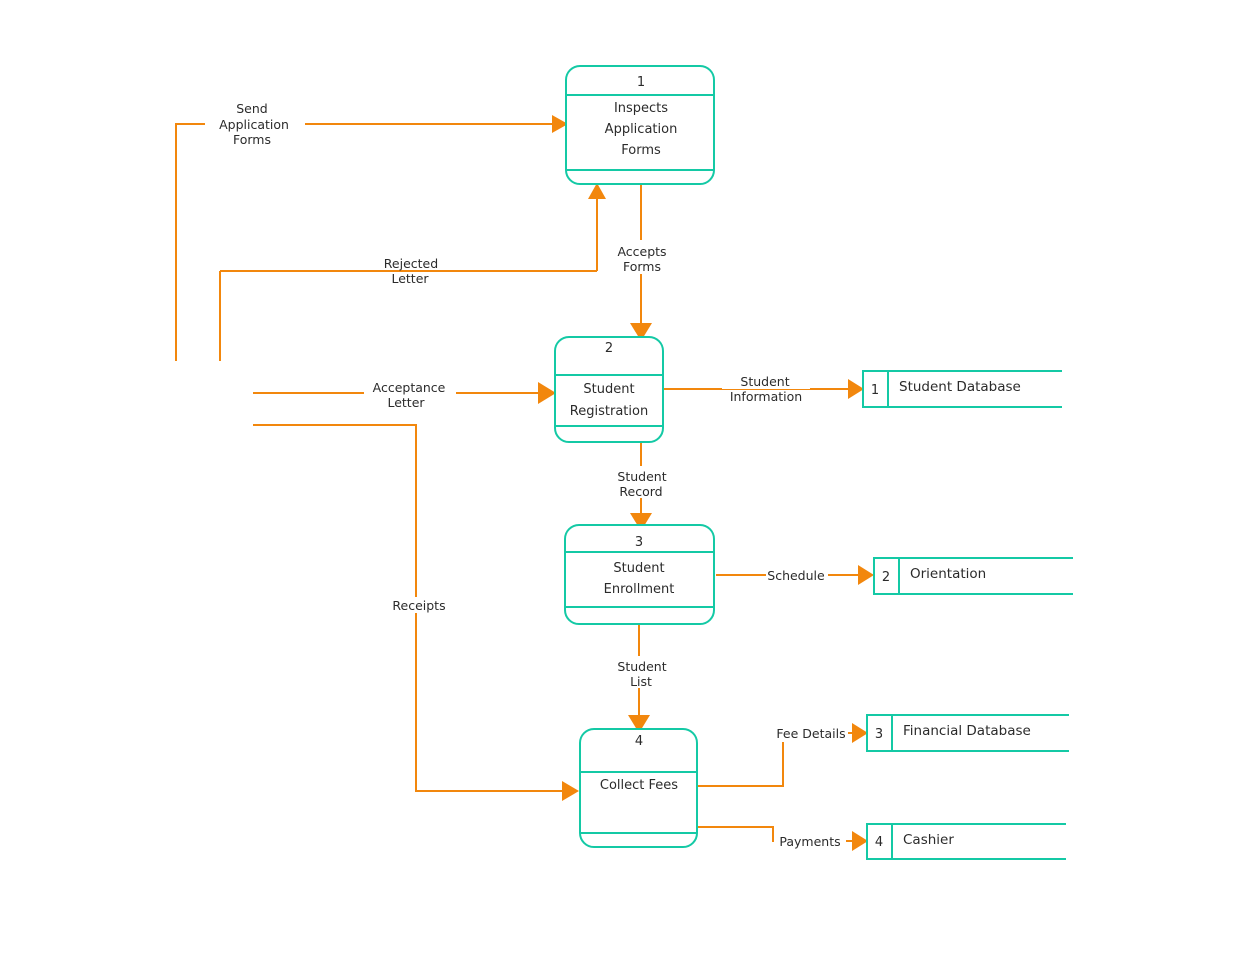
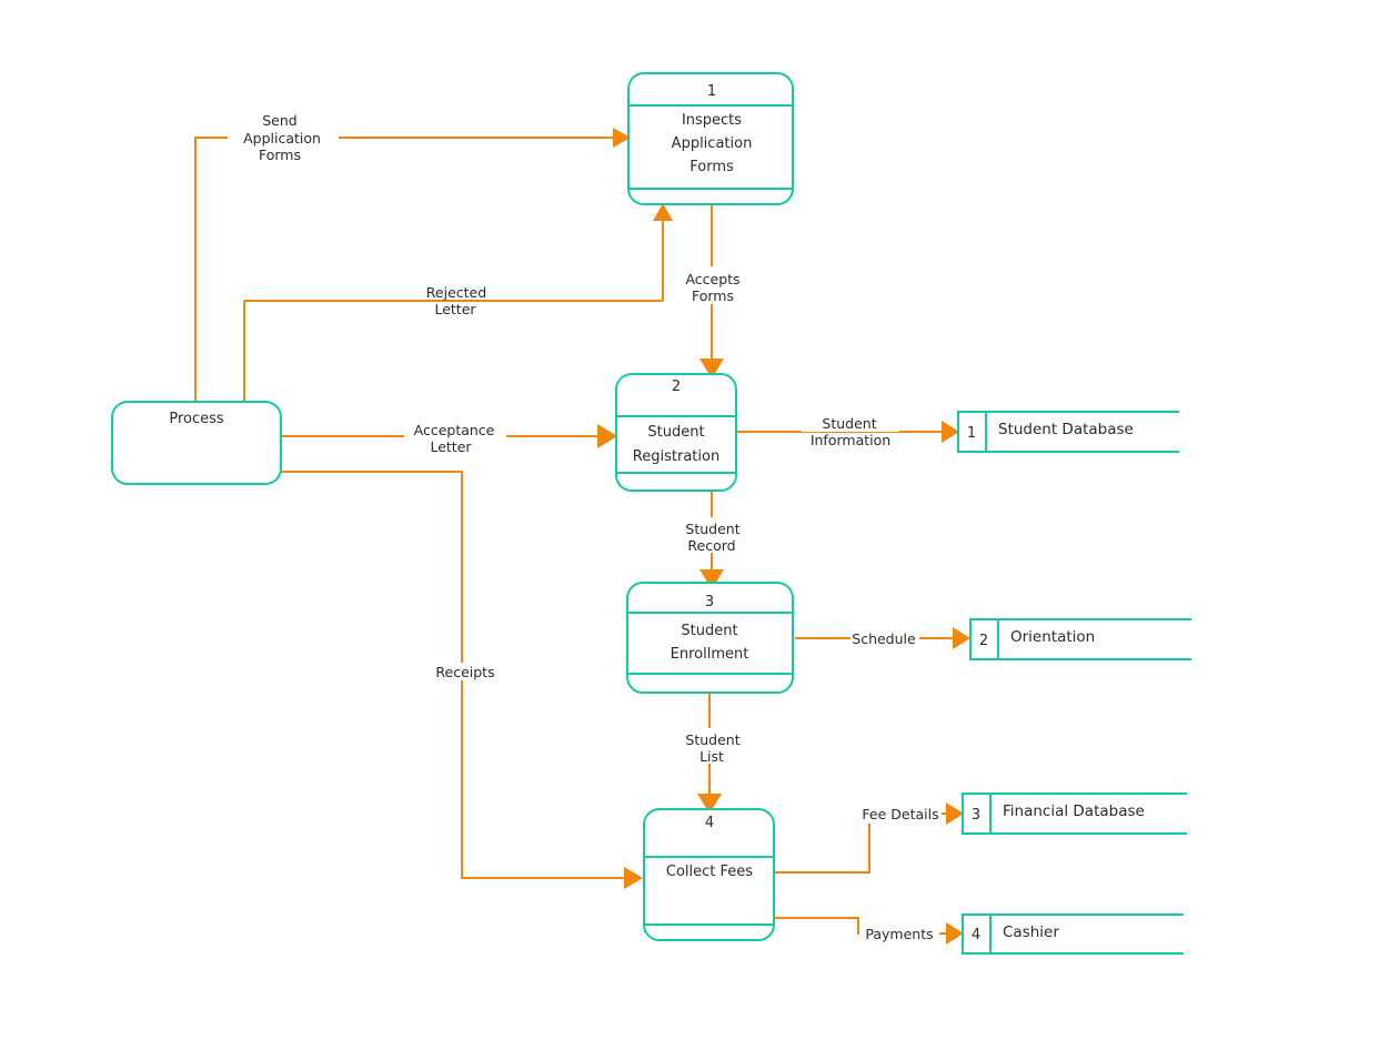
+ Process
  1
  Inspects
  Application
  Forms
  2
  Student
  Registration
  3
  Student
  Enrollment
  4
  Collect Fees
  1
  Student Database
  2
  Orientation
  3
  Financial Database
  4
  Cashier
  Send
  Application
  Forms
  Rejected
  Letter
  Accepts
  Forms
  Acceptance
  Letter
  Student
  Information
  Student
  Record
  Schedule
  Student
  List
  Receipts
  Fee Details
  Payments
